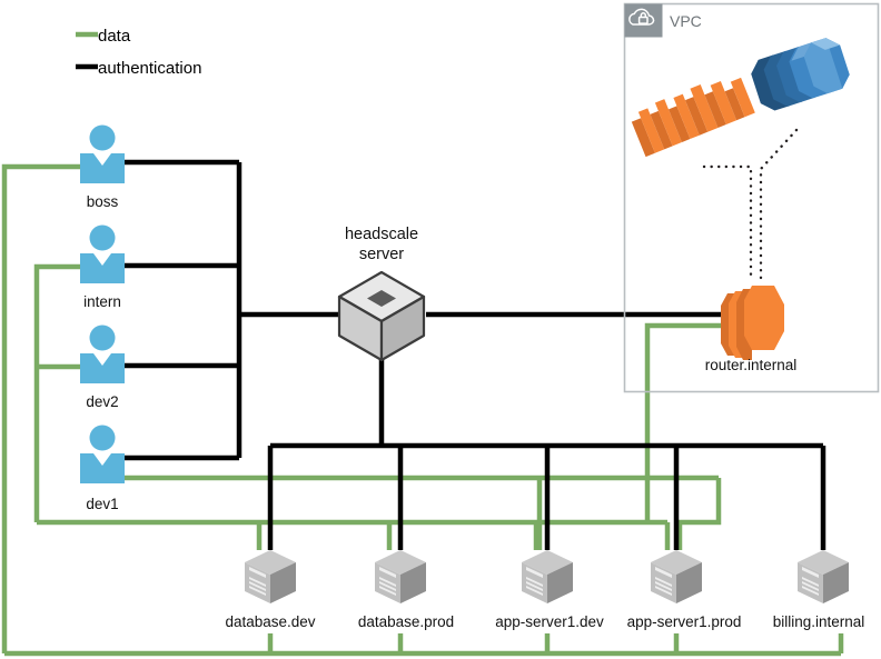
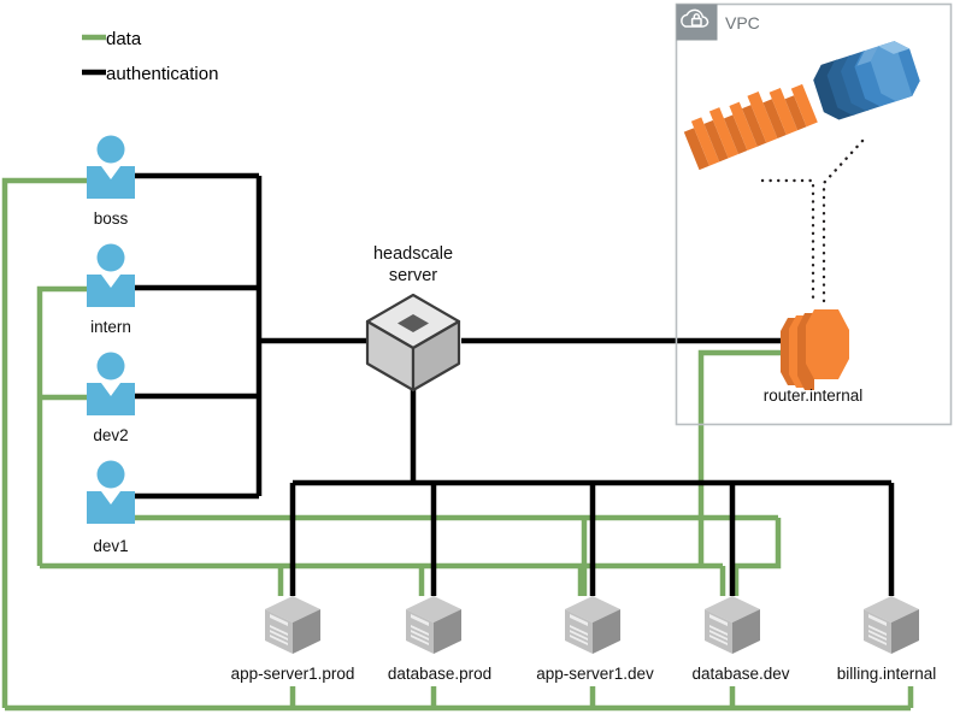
  data
  authentication
  VPC
  router.internal
  boss
  intern
  dev2
  dev1
  headscale
  server
- database.dev
+ app-server1.prod
  database.prod
  app-server1.dev
- app-server1.prod
+ database.dev
  billing.internal
